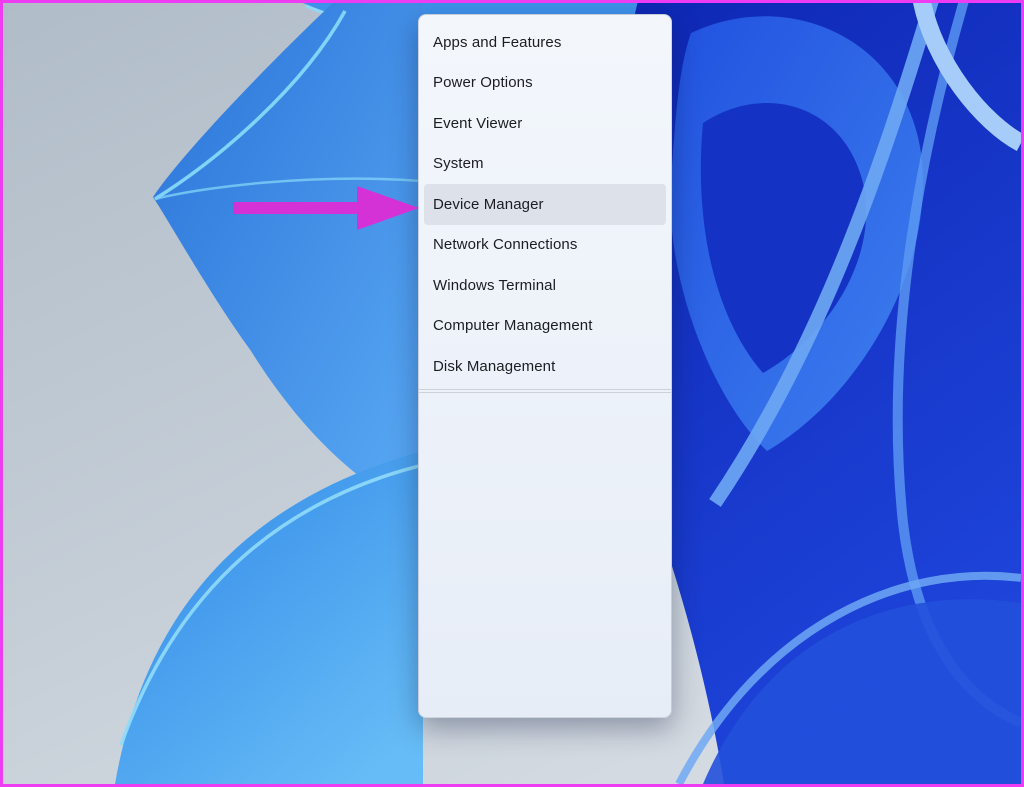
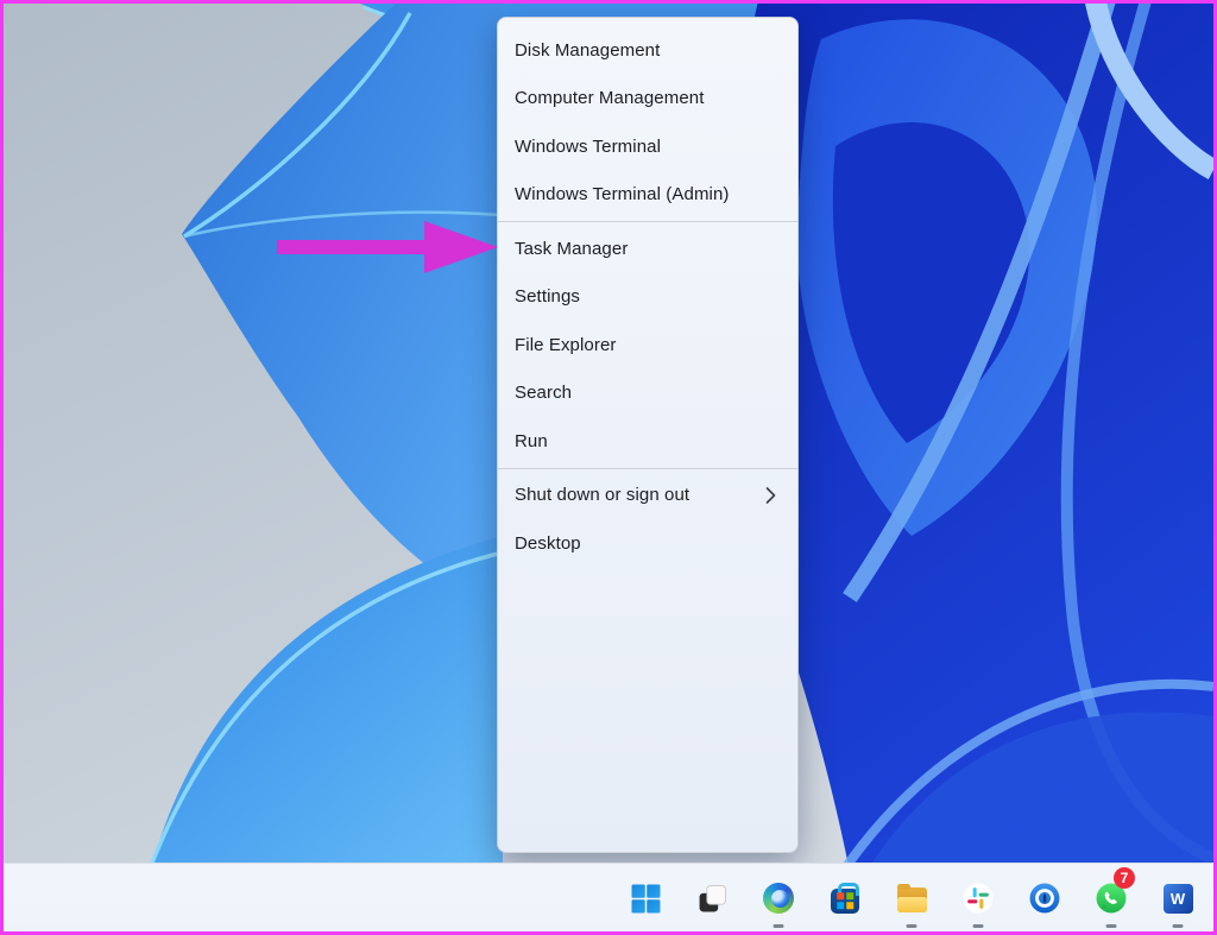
- Apps and Features
- Power Options
- Event Viewer
- System
- Device Manager
- Network Connections
- Windows Terminal
+ Disk Management
  Computer Management
- Disk Management
+ Windows Terminal
+ Windows Terminal (Admin)
+ Task Manager
+ Settings
+ File Explorer
+ Search
+ Run
+ Shut down or sign out
+ Desktop
+ 7
+ W
